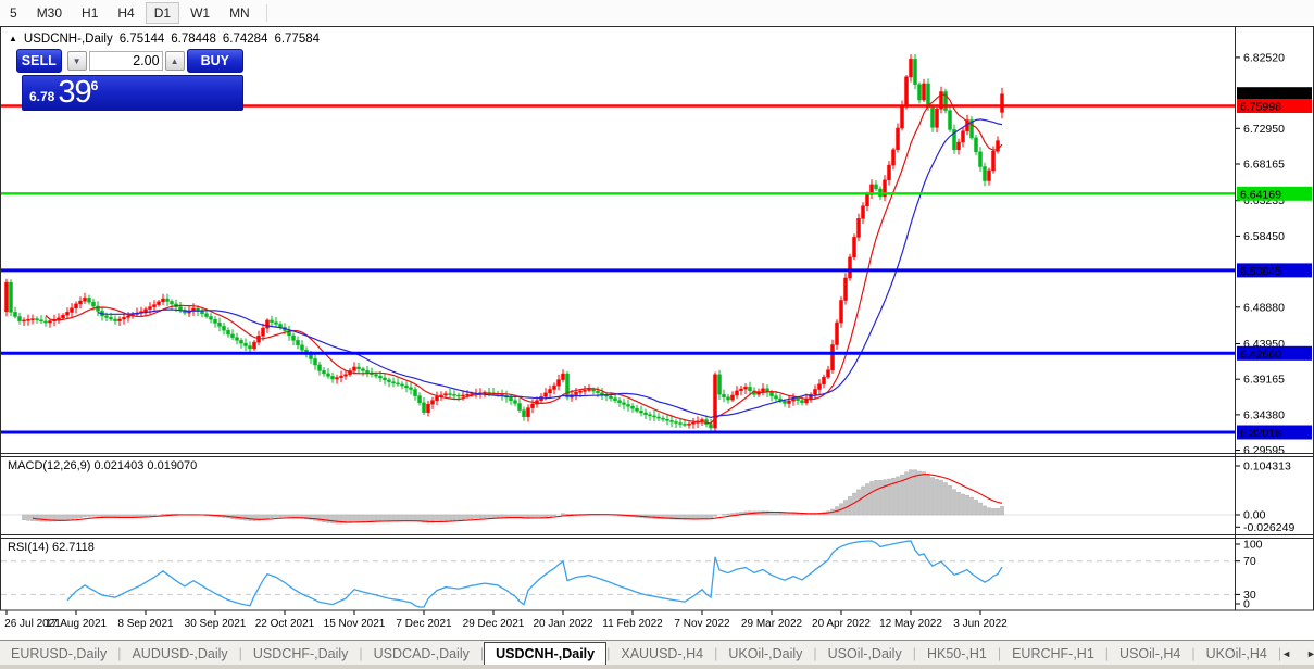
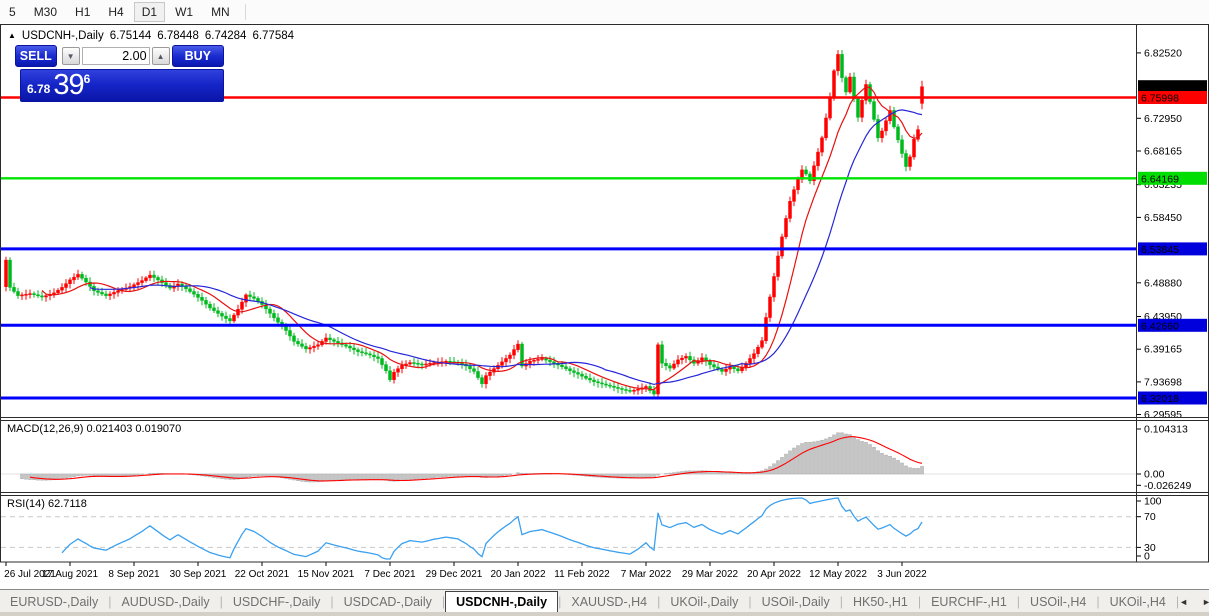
  5
  M30
  H1
  H4
  D1
  W1
  MN
  0.104313
  0.00
  -0.026249
  100
  70
  30
  0
  6.82520
  6.72950
  6.68165
  6.63235
  6.58450
  6.48880
  6.43950
  6.39165
- 6.34380
+ 7.93698
  6.29595
  6.77584
  6.75998
  6.64169
  6.53845
  6.42660
  6.32018
  26 Jul 2021
  17 Aug 2021
  8 Sep 2021
  30 Sep 2021
  22 Oct 2021
  15 Nov 2021
  7 Dec 2021
  29 Dec 2021
  20 Jan 2022
  11 Feb 2022
- 7 Nov 2022
+ 7 Mar 2022
  29 Mar 2022
  20 Apr 2022
  12 May 2022
  3 Jun 2022
  MACD(12,26,9) 0.021403 0.019070
  RSI(14) 62.7118
  ▲
  USDCNH-,Daily
  6.75144
  6.78448
  6.74284
  6.77584
  SELL
  ▼
  2.00
  ▲
  BUY
  6.78
  39
  6
  EURUSD-,Daily
  |
  AUDUSD-,Daily
  |
  USDCHF-,Daily
  |
  USDCAD-,Daily
  |
  USDCNH-,Daily
  |
  XAUUSD-,H4
  |
  UKOil-,Daily
  |
  USOil-,Daily
  |
  HK50-,H1
  |
  EURCHF-,H1
  |
  USOil-,H4
  |
  UKOil-,H4
  |
  ◄
  ►
